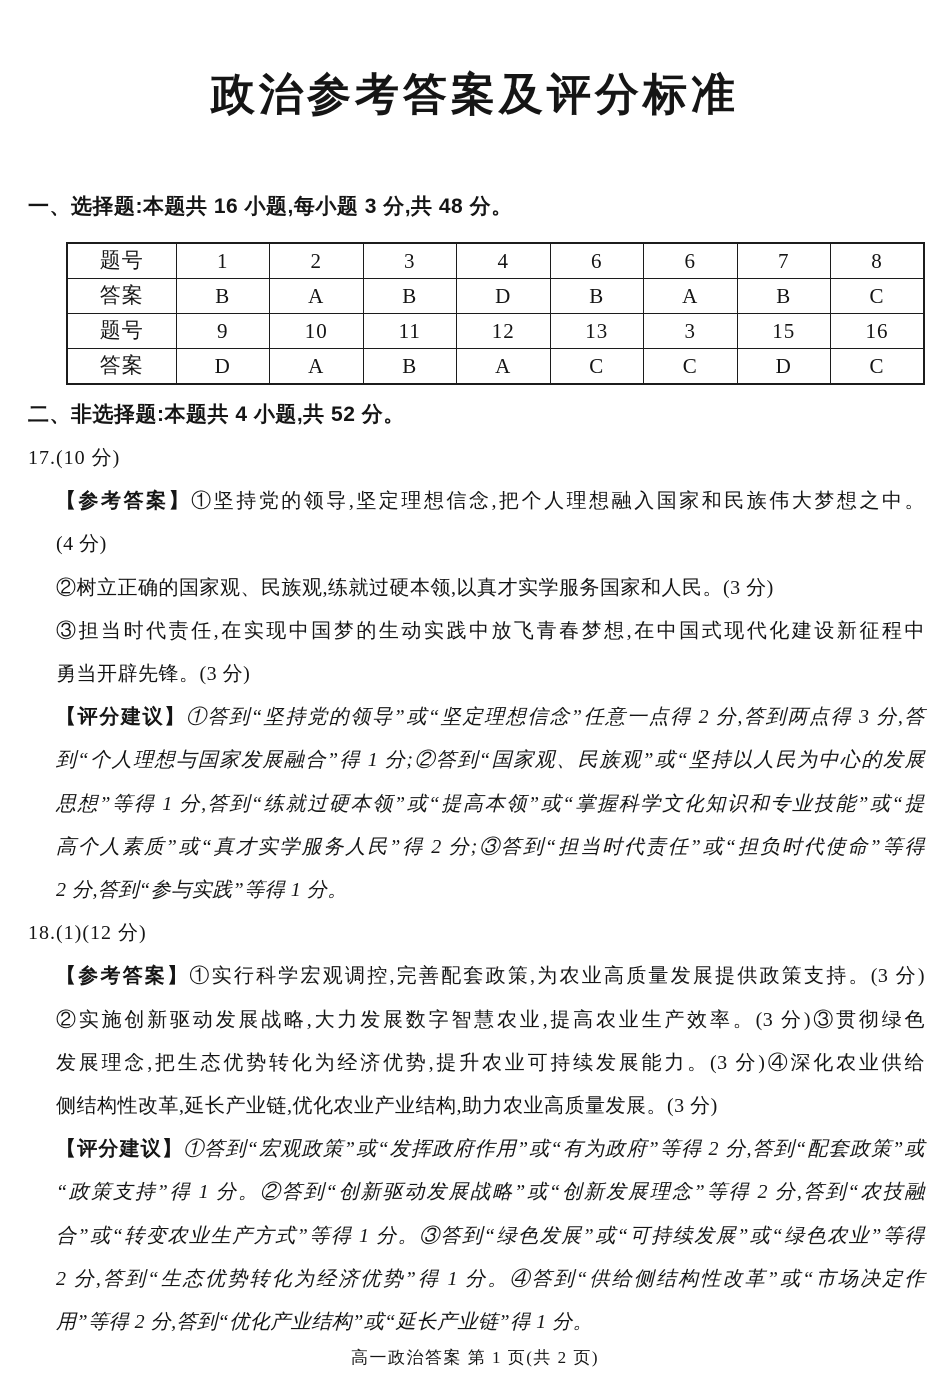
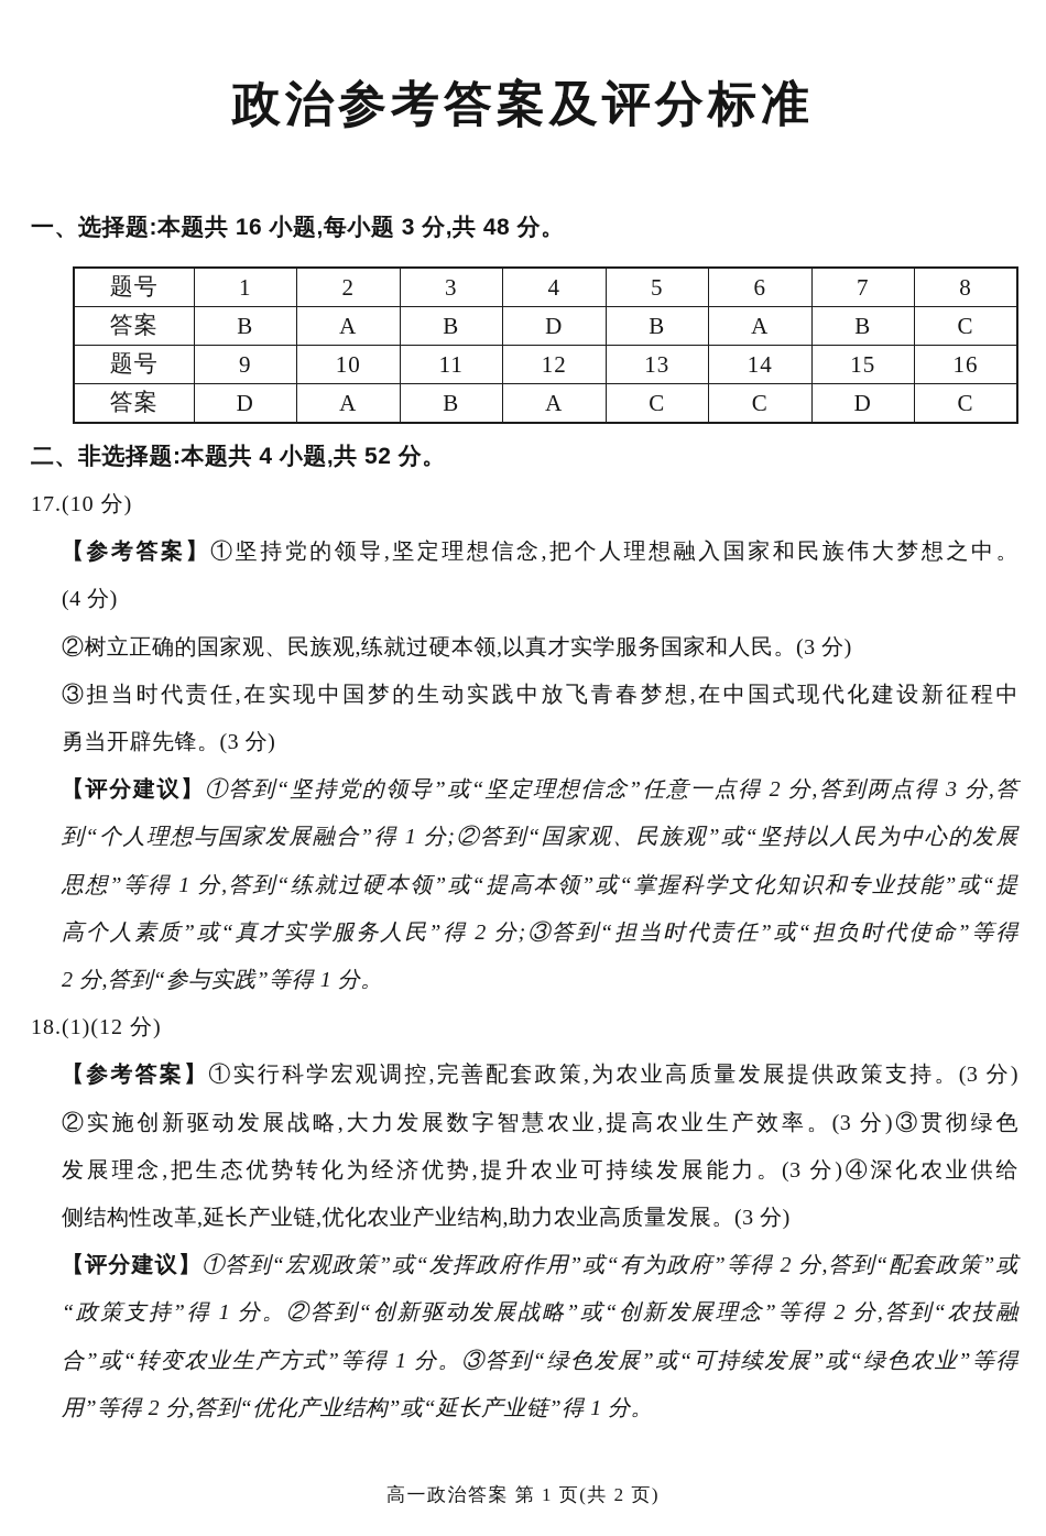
  政治参考答案及评分标准
  一、选择题:本题共 16 小题,每小题 3 分,共 48 分。
- 题号	1	2	3	4	6	6	7	8
+ 题号	1	2	3	4	5	6	7	8
  答案	B	A	B	D	B	A	B	C
- 题号	9	10	11	12	13	3	15	16
+ 题号	9	10	11	12	13	14	15	16
  答案	D	A	B	A	C	C	D	C
  二、非选择题:本题共 4 小题,共 52 分。
  17.(10 分)
  【参考答案】①坚持党的领导,坚定理想信念,把个人理想融入国家和民族伟大梦想之中。
  (4 分)
  ②树立正确的国家观、民族观,练就过硬本领,以真才实学服务国家和人民。(3 分)
  ③担当时代责任,在实现中国梦的生动实践中放飞青春梦想,在中国式现代化建设新征程中
  勇当开辟先锋。(3 分)
  【评分建议】①答到“坚持党的领导”或“坚定理想信念”任意一点得 2 分,答到两点得 3 分,答
  到“个人理想与国家发展融合”得 1 分;②答到“国家观、民族观”或“坚持以人民为中心的发展
  思想”等得 1 分,答到“练就过硬本领”或“提高本领”或“掌握科学文化知识和专业技能”或“提
  高个人素质”或“真才实学服务人民”得 2 分;③答到“担当时代责任”或“担负时代使命”等得
  2 分,答到“参与实践”等得 1 分。
  18.(1)(12 分)
  【参考答案】①实行科学宏观调控,完善配套政策,为农业高质量发展提供政策支持。(3 分)
  ②实施创新驱动发展战略,大力发展数字智慧农业,提高农业生产效率。(3 分)③贯彻绿色
  发展理念,把生态优势转化为经济优势,提升农业可持续发展能力。(3 分)④深化农业供给
  侧结构性改革,延长产业链,优化农业产业结构,助力农业高质量发展。(3 分)
  【评分建议】①答到“宏观政策”或“发挥政府作用”或“有为政府”等得 2 分,答到“配套政策”或
  “政策支持”得 1 分。②答到“创新驱动发展战略”或“创新发展理念”等得 2 分,答到“农技融
  合”或“转变农业生产方式”等得 1 分。③答到“绿色发展”或“可持续发展”或“绿色农业”等得
- 2 分,答到“生态优势转化为经济优势”得 1 分。④答到“供给侧结构性改革”或“市场决定作
  用”等得 2 分,答到“优化产业结构”或“延长产业链”得 1 分。
  高一政治答案 第 1 页(共 2 页)
